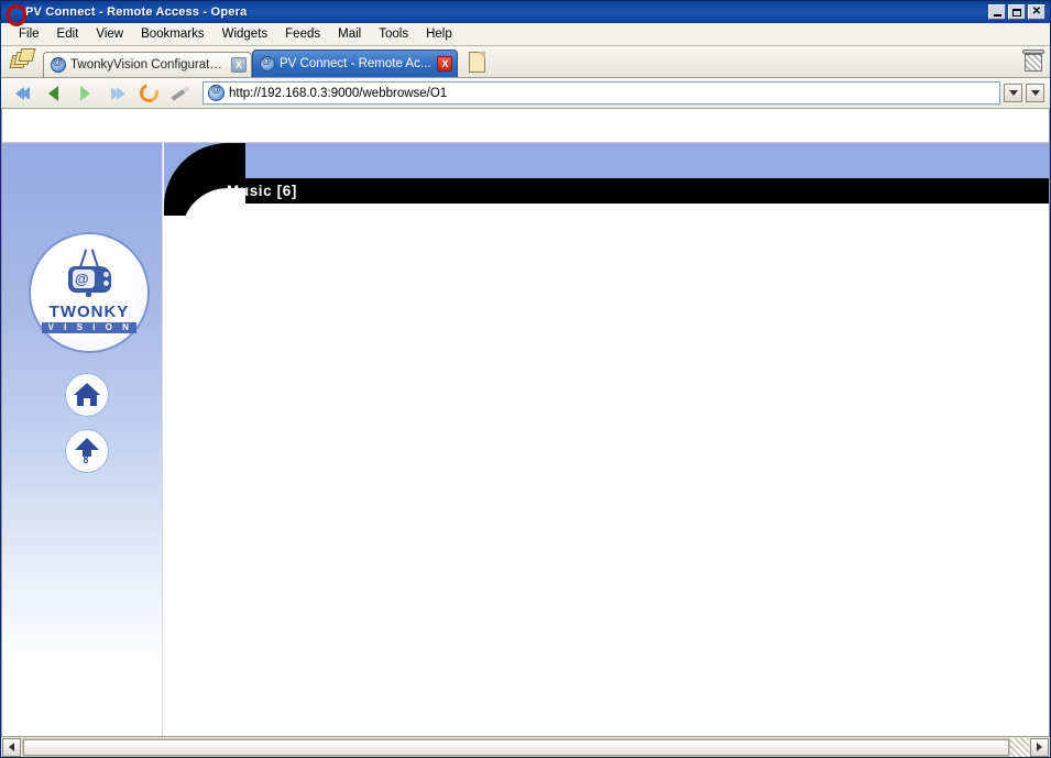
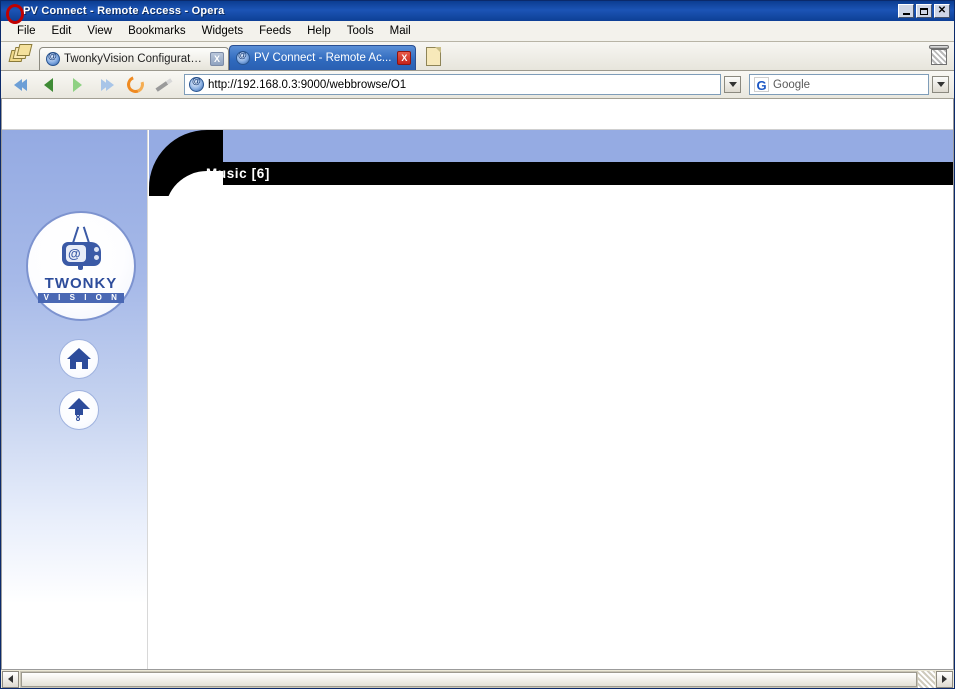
  PV Connect - Remote Access - Opera
  ✕
  File
  Edit
  View
  Bookmarks
  Widgets
  Feeds
- Mail
+ Help
  Tools
- Help
+ Mail
  TwonkyVision Configuration
  X
  PV Connect - Remote Ac...
  X
  http://192.168.0.3:9000/webbrowse/O1
+ G
+ Google
  @
  TWONKY
  V I S I O N
  Music [6]
